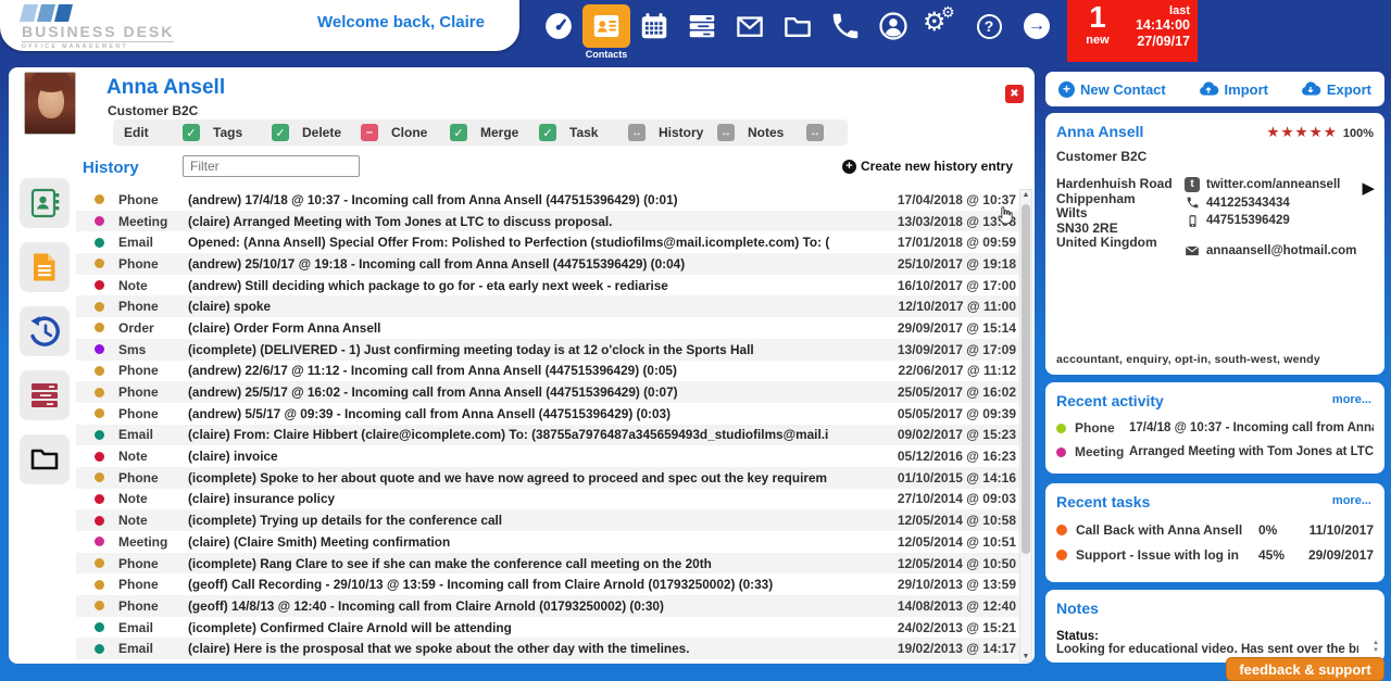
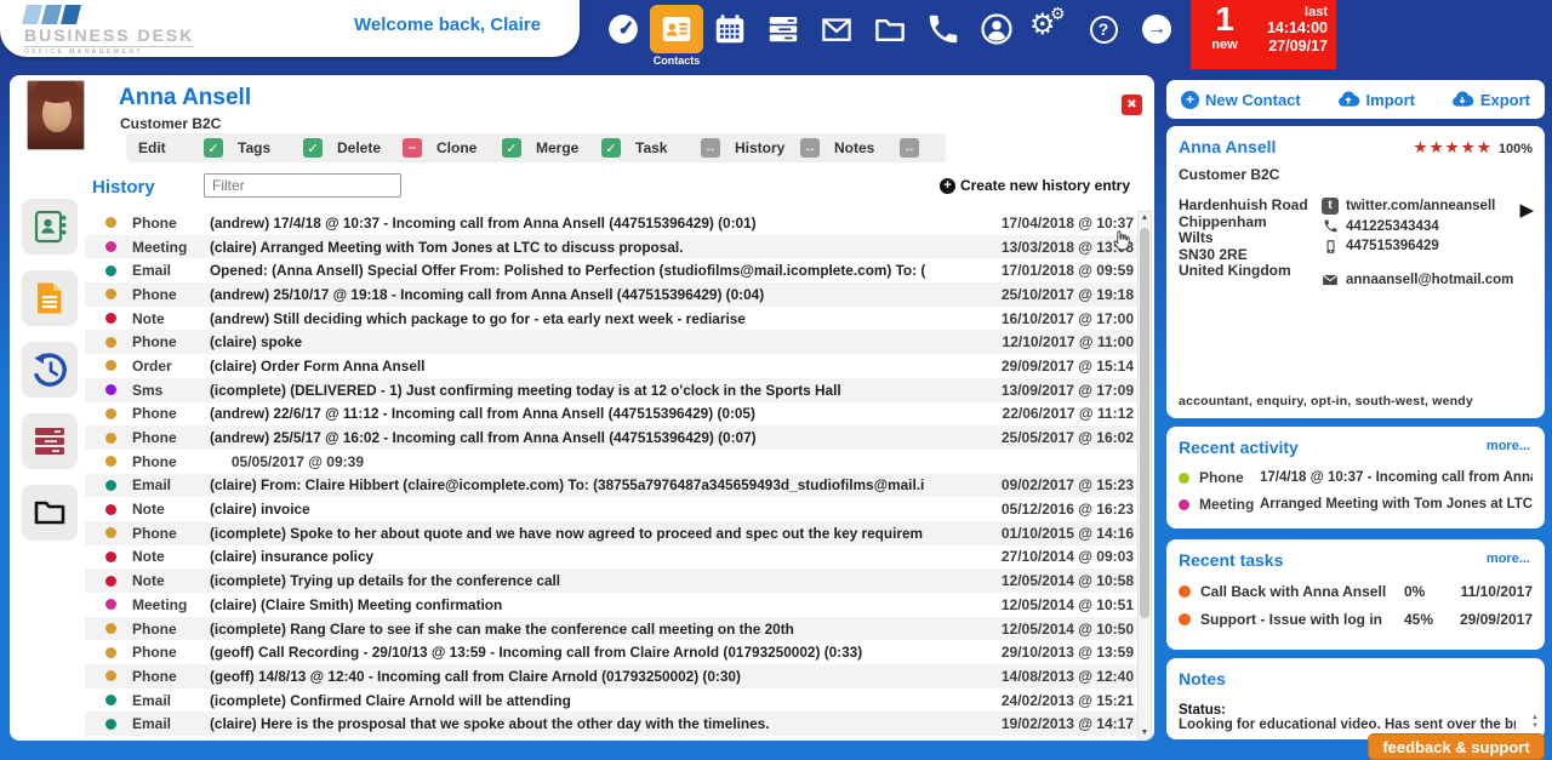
  BUSINESS DESK
  Welcome back, Claire
  Contacts
  ⚙
  ⚙
  ?
  →
  1
  new
  last
  14:14:00
  27/09/17
  ✖
  Anna Ansell
  Customer B2C
  Edit
  ✓
  Tags
  ✓
  Delete
  –
  Clone
  ✓
  Merge
  ✓
  Task
  ↔
  History
  ↔
  Notes
  ↔
  History
  Filter
  +
  Create new history entry
  Phone
  (andrew) 17/4/18 @ 10:37 - Incoming call from Anna Ansell (447515396429) (0:01)
  17/04/2018 @ 10:37
  Meeting
  (claire) Arranged Meeting with Tom Jones at LTC to discuss proposal.
  13/03/2018 @ 13:8
  Email
  Opened: (Anna Ansell) Special Offer From: Polished to Perfection (studiofilms@mail.icomplete.com) To: (
  17/01/2018 @ 09:59
  Phone
  (andrew) 25/10/17 @ 19:18 - Incoming call from Anna Ansell (447515396429) (0:04)
  25/10/2017 @ 19:18
  Note
  (andrew) Still deciding which package to go for - eta early next week - rediarise
  16/10/2017 @ 17:00
  Phone
  (claire) spoke
  12/10/2017 @ 11:00
  Order
  (claire) Order Form Anna Ansell
  29/09/2017 @ 15:14
  Sms
  (icomplete) (DELIVERED - 1) Just confirming meeting today is at 12 o'clock in the Sports Hall
  13/09/2017 @ 17:09
  Phone
  (andrew) 22/6/17 @ 11:12 - Incoming call from Anna Ansell (447515396429) (0:05)
  22/06/2017 @ 11:12
  Phone
  (andrew) 25/5/17 @ 16:02 - Incoming call from Anna Ansell (447515396429) (0:07)
  25/05/2017 @ 16:02
  Phone
- (andrew) 5/5/17 @ 09:39 - Incoming call from Anna Ansell (447515396429) (0:03)
  05/05/2017 @ 09:39
  Email
  (claire) From: Claire Hibbert (claire@icomplete.com) To: (38755a7976487a345659493d_studiofilms@mail.i
  09/02/2017 @ 15:23
  Note
  (claire) invoice
  05/12/2016 @ 16:23
  Phone
  (icomplete) Spoke to her about quote and we have now agreed to proceed and spec out the key requirem
  01/10/2015 @ 14:16
  Note
  (claire) insurance policy
  27/10/2014 @ 09:03
  Note
  (icomplete) Trying up details for the conference call
  12/05/2014 @ 10:58
  Meeting
  (claire) (Claire Smith) Meeting confirmation
  12/05/2014 @ 10:51
  Phone
  (icomplete) Rang Clare to see if she can make the conference call meeting on the 20th
  12/05/2014 @ 10:50
  Phone
  (geoff) Call Recording - 29/10/13 @ 13:59 - Incoming call from Claire Arnold (01793250002) (0:33)
  29/10/2013 @ 13:59
  Phone
  (geoff) 14/8/13 @ 12:40 - Incoming call from Claire Arnold (01793250002) (0:30)
  14/08/2013 @ 12:40
  Email
  (icomplete) Confirmed Claire Arnold will be attending
  24/02/2013 @ 15:21
  Email
  (claire) Here is the prosposal that we spoke about the other day with the timelines.
  19/02/2013 @ 14:17
  +
  New Contact
  Import
  Export
  Anna Ansell
  ★★★★★ 100%
  Customer B2C
  ▶
  Hardenhuish Road
  Chippenham
  Wilts
  SN30 2RE
  United Kingdom
  t
  twitter.com/anneansell
  441225343434
  447515396429
  annaansell@hotmail.com
  accountant, enquiry, opt-in, south-west, wendy
  Recent activity
  more...
  Phone
  17/4/18 @ 10:37 - Incoming call from Ann
  Meeting
  Arranged Meeting with Tom Jones at LTC
  Recent tasks
  more...
  Call Back with Anna Ansell
  0%
  11/10/2017
  Support - Issue with log in
  45%
  29/09/2017
  Notes
  Status:
  Looking for educational video. Has sent over the b
  feedback & support
